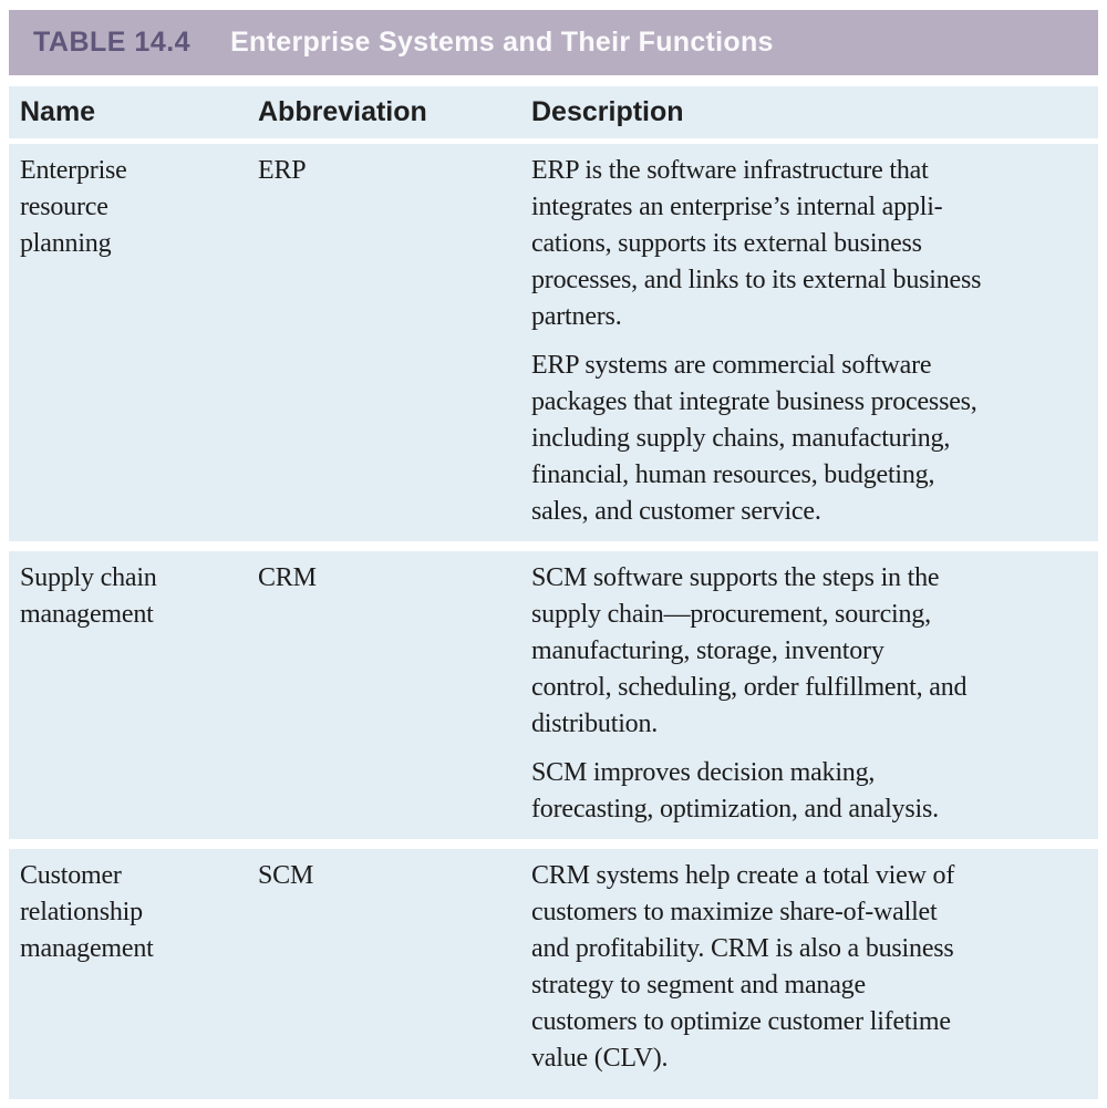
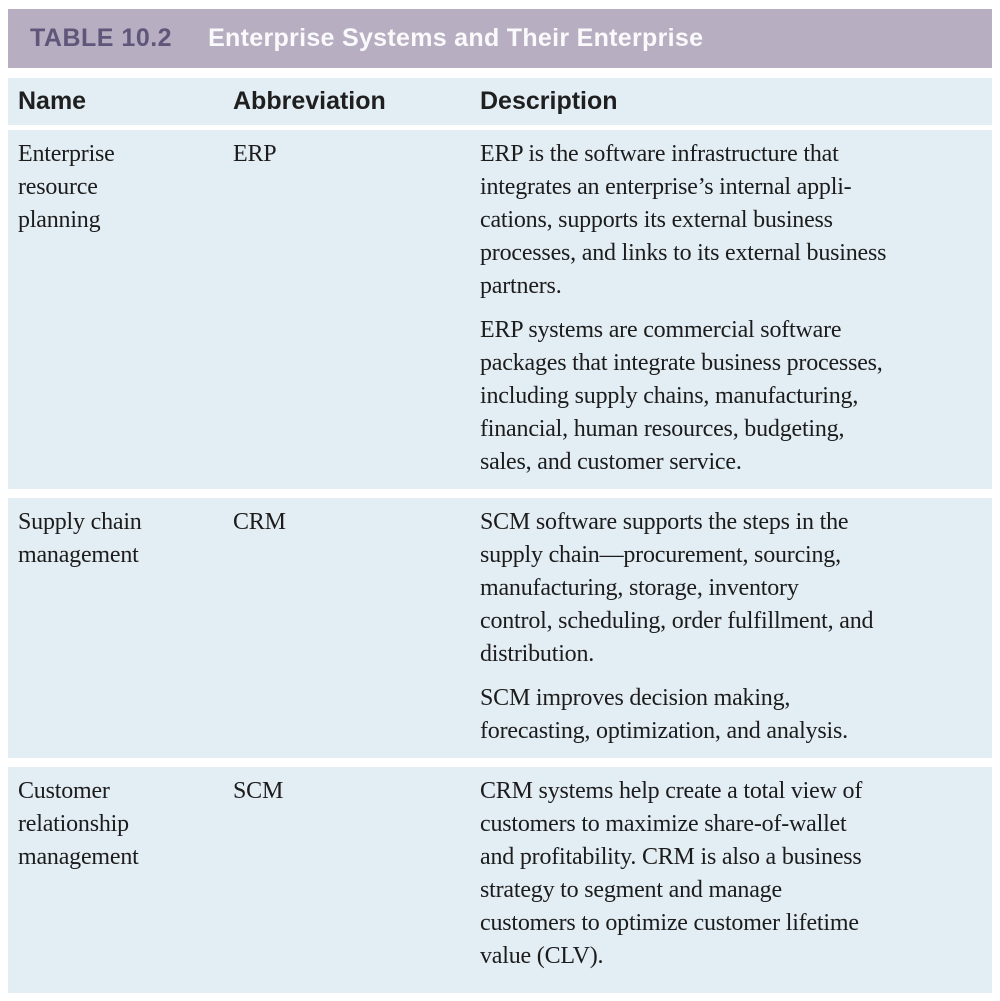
- TABLE 14.4
+ TABLE 10.2
- Enterprise Systems and Their Functions
+ Enterprise Systems and Their Enterprise
  Name
  Abbreviation
  Description
  Enterprise
  resource
  planning
  ERP
  ERP is the software infrastructure that
  integrates an enterprise’s internal appli-
  cations, supports its external business
  processes, and links to its external business
  partners.
  ERP systems are commercial software
  packages that integrate business processes,
  including supply chains, manufacturing,
  financial, human resources, budgeting,
  sales, and customer service.
  Supply chain
  management
  CRM
  SCM software supports the steps in the
  supply chain—procurement, sourcing,
  manufacturing, storage, inventory
  control, scheduling, order fulfillment, and
  distribution.
  SCM improves decision making,
  forecasting, optimization, and analysis.
  Customer
  relationship
  management
  SCM
  CRM systems help create a total view of
  customers to maximize share-of-wallet
  and profitability. CRM is also a business
  strategy to segment and manage
  customers to optimize customer lifetime
  value (CLV).
